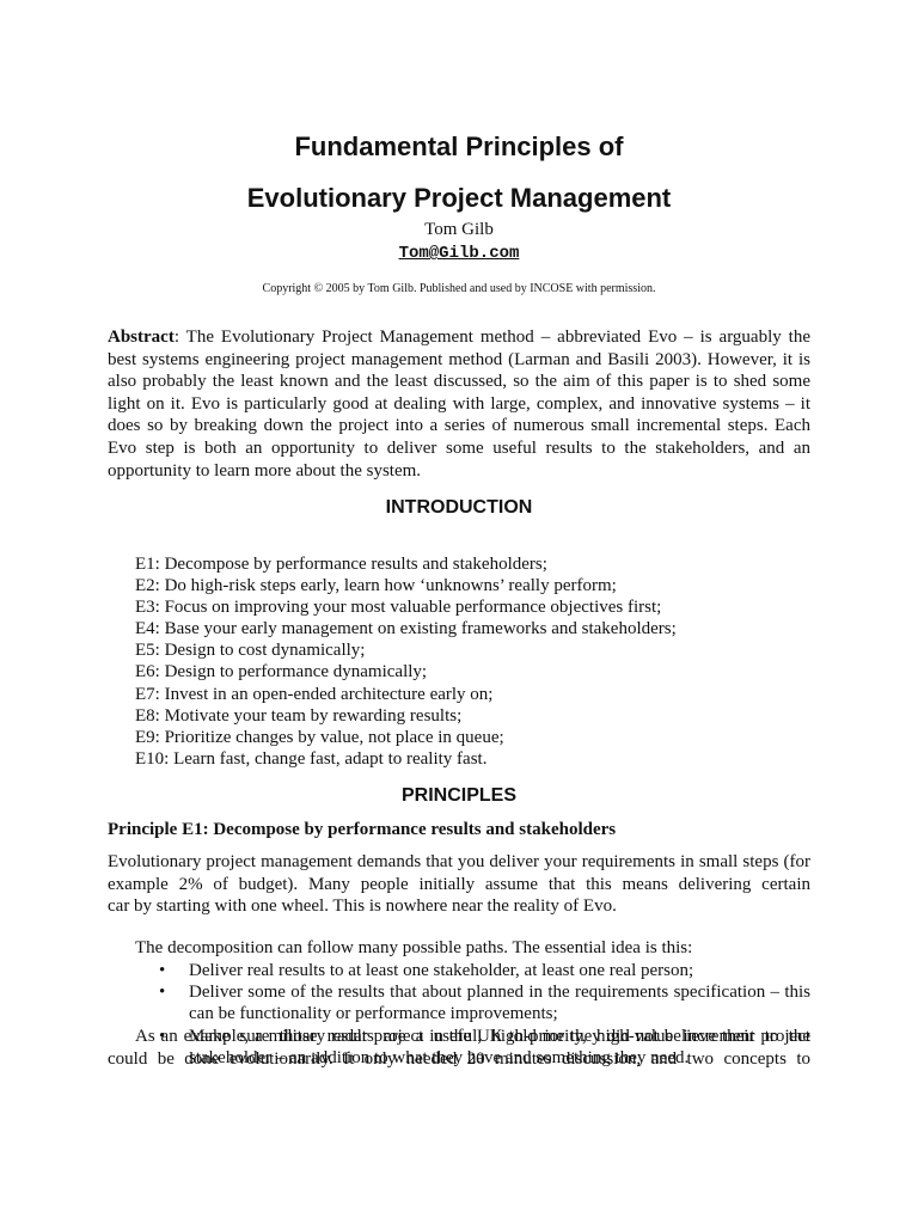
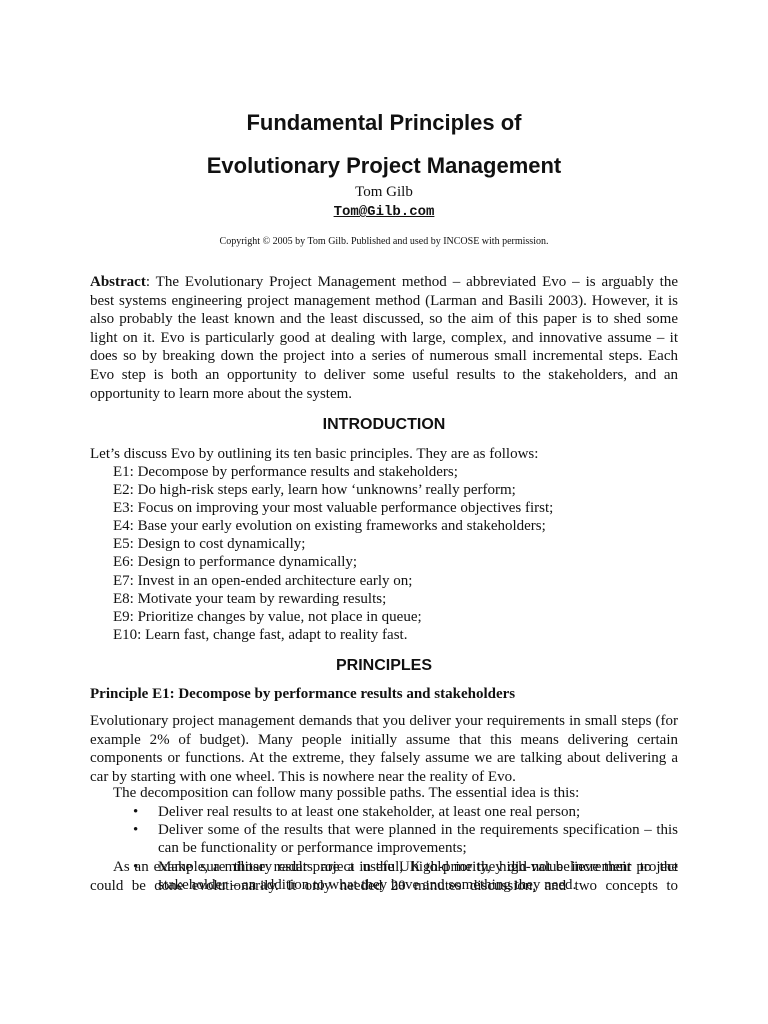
  Fundamental Principles of
  Evolutionary Project Management
  Tom Gilb
  Tom@Gilb.com
  Copyright © 2005 by Tom Gilb. Published and used by INCOSE with permission.
  Abstract: The Evolutionary Project Management method – abbreviated Evo – is arguably the
  best systems engineering project management method (Larman and Basili 2003). However, it is
  also probably the least known and the least discussed, so the aim of this paper is to shed some
- light on it. Evo is particularly good at dealing with large, complex, and innovative systems – it
+ light on it. Evo is particularly good at dealing with large, complex, and innovative assume – it
  does so by breaking down the project into a series of numerous small incremental steps. Each
  Evo step is both an opportunity to deliver some useful results to the stakeholders, and an
  opportunity to learn more about the system.
  INTRODUCTION
+ Let’s discuss Evo by outlining its ten basic principles. They are as follows:
  E1: Decompose by performance results and stakeholders;
  E2: Do high-risk steps early, learn how ‘unknowns’ really perform;
  E3: Focus on improving your most valuable performance objectives first;
- E4: Base your early management on existing frameworks and stakeholders;
+ E4: Base your early evolution on existing frameworks and stakeholders;
  E5: Design to cost dynamically;
  E6: Design to performance dynamically;
  E7: Invest in an open-ended architecture early on;
  E8: Motivate your team by rewarding results;
  E9: Prioritize changes by value, not place in queue;
  E10: Learn fast, change fast, adapt to reality fast.
  PRINCIPLES
  Principle E1: Decompose by performance results and stakeholders
  Evolutionary project management demands that you deliver your requirements in small steps (for
  example 2% of budget). Many people initially assume that this means delivering certain
+ components or functions. At the extreme, they falsely assume we are talking about delivering a
  car by starting with one wheel. This is nowhere near the reality of Evo.
  The decomposition can follow many possible paths. The essential idea is this:
  •
  Deliver real results to at least one stakeholder, at least one real person;
  •
- Deliver some of the results that about planned in the requirements specification – this
+ Deliver some of the results that were planned in the requirements specification – this
  can be functionality or performance improvements;
  •
  Make sure those results are a useful, high-priority, high-value increment to the
  stakeholder – an addition to what they have and something they need.
  As an example, a military radar project in the UK told me they did not believe their project
  could be done evolutionarily. It only needed 20 minutes discussion, and two concepts to
